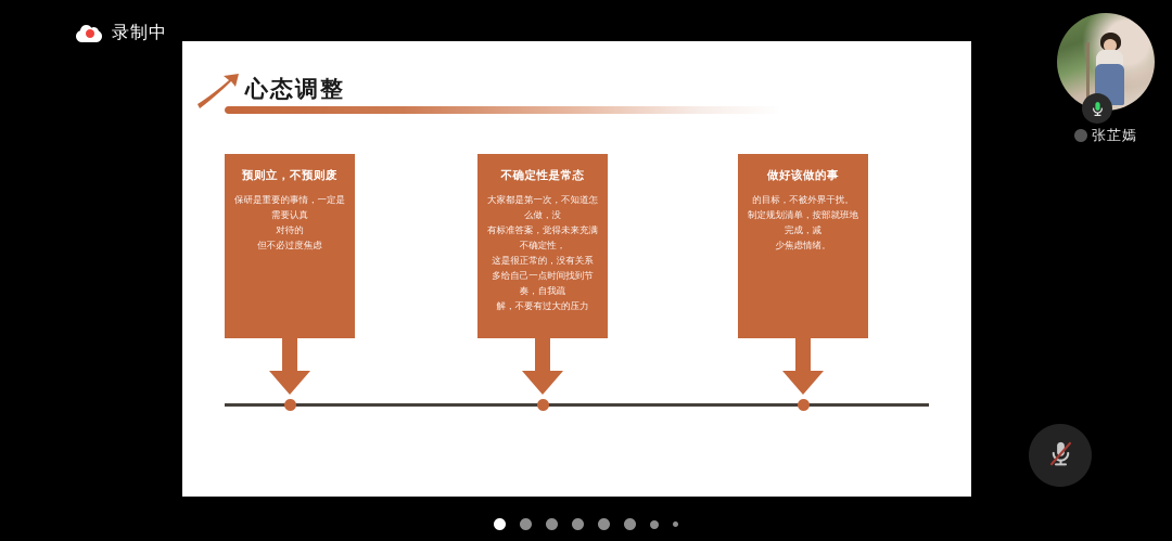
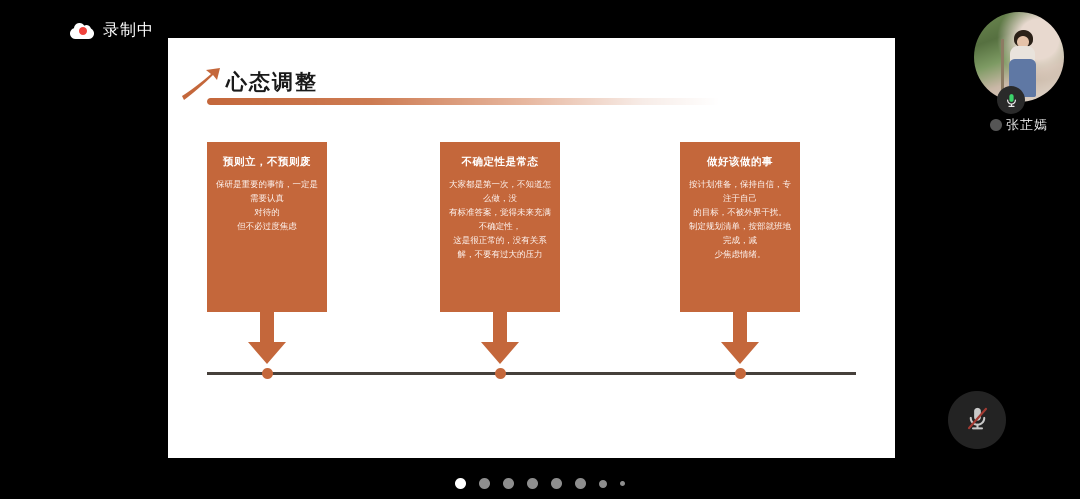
  录制中
  心态调整
  预则立，不预则废
  保研是重要的事情，一定是需要认真
  对待的
  但不必过度焦虑
  不确定性是常态
  大家都是第一次，不知道怎么做，没
  有标准答案，觉得未来充满不确定性，
  这是很正常的，没有关系
- 多给自己一点时间找到节奏，自我疏
  解，不要有过大的压力
  做好该做的事
+ 按计划准备，保持自信，专注于自己
  的目标，不被外界干扰。
  制定规划清单，按部就班地完成，减
  少焦虑情绪。
  张芷嫣
